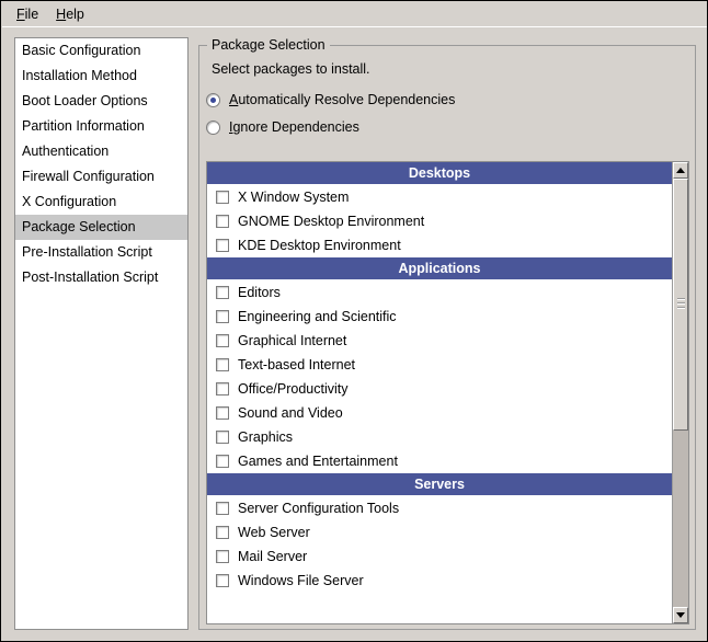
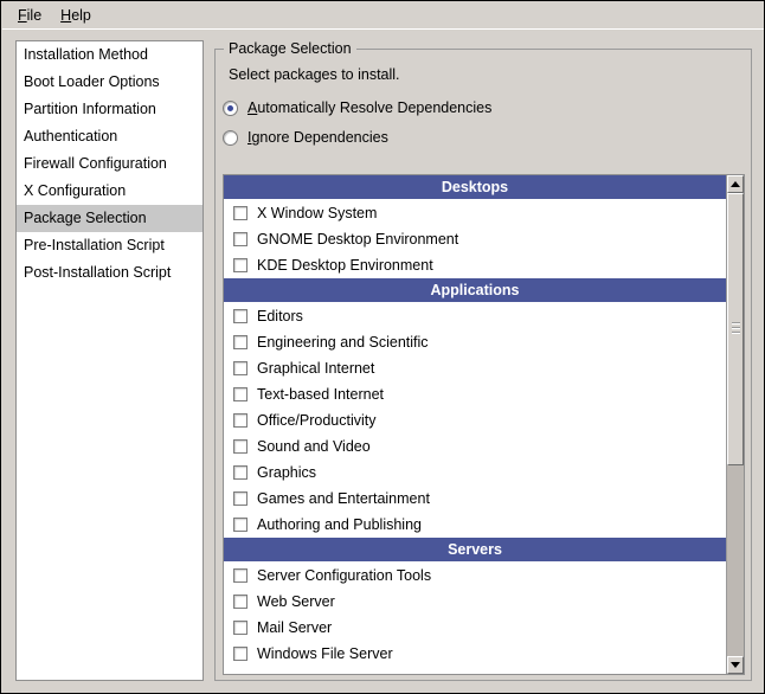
  File
  Help
- Basic Configuration
  Installation Method
  Boot Loader Options
  Partition Information
  Authentication
  Firewall Configuration
  X Configuration
  Package Selection
  Pre-Installation Script
  Post-Installation Script
  Package Selection
  Select packages to install.
  Automatically Resolve Dependencies
  Ignore Dependencies
  Desktops
  X Window System
  GNOME Desktop Environment
  KDE Desktop Environment
  Applications
  Editors
  Engineering and Scientific
  Graphical Internet
  Text-based Internet
  Office/Productivity
  Sound and Video
  Graphics
  Games and Entertainment
+ Authoring and Publishing
  Servers
  Server Configuration Tools
  Web Server
  Mail Server
  Windows File Server
